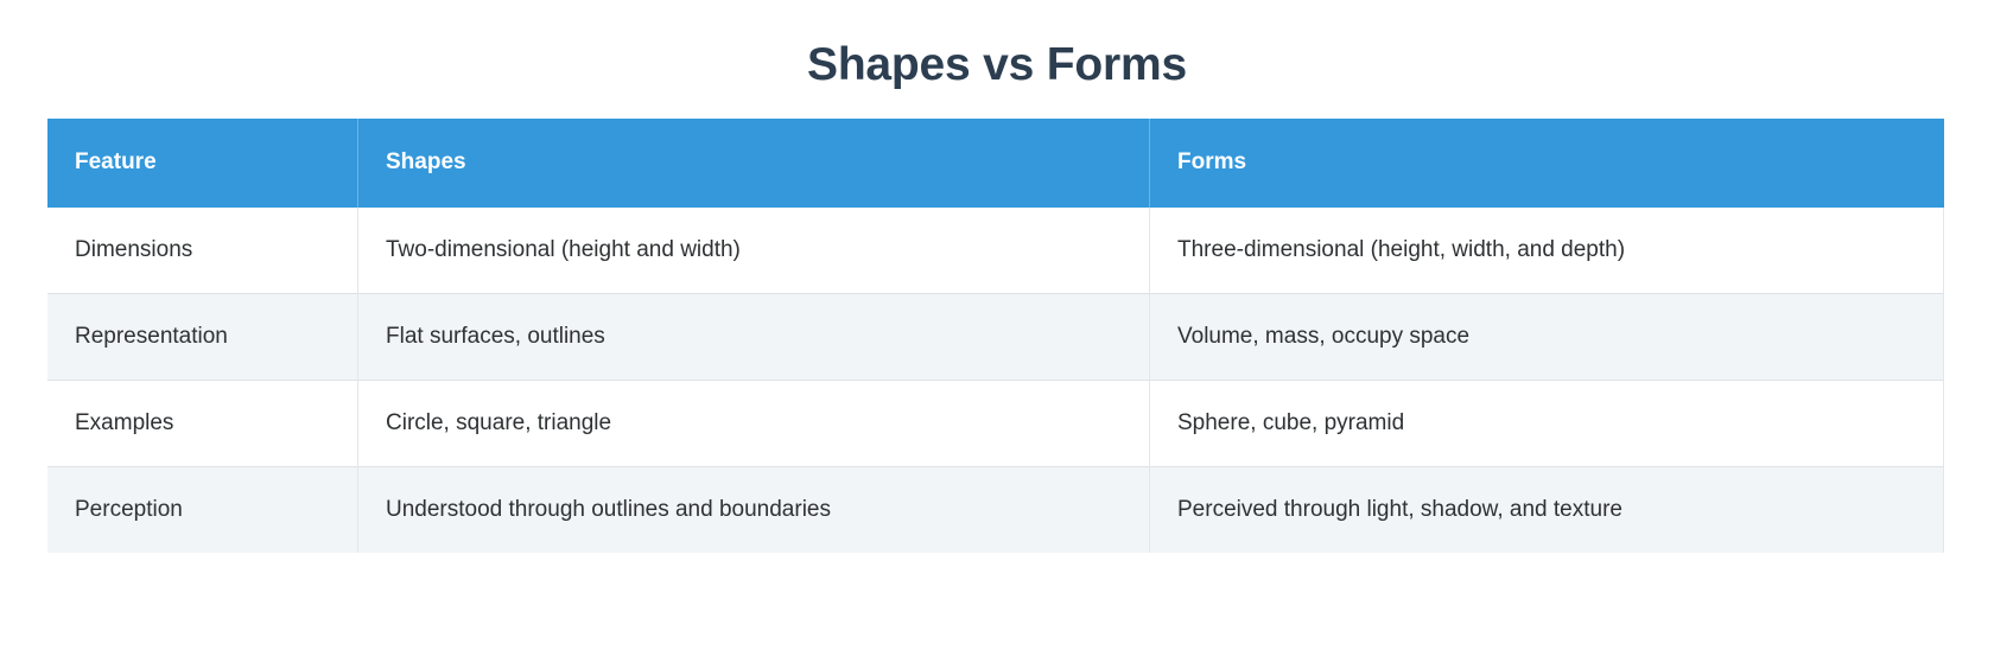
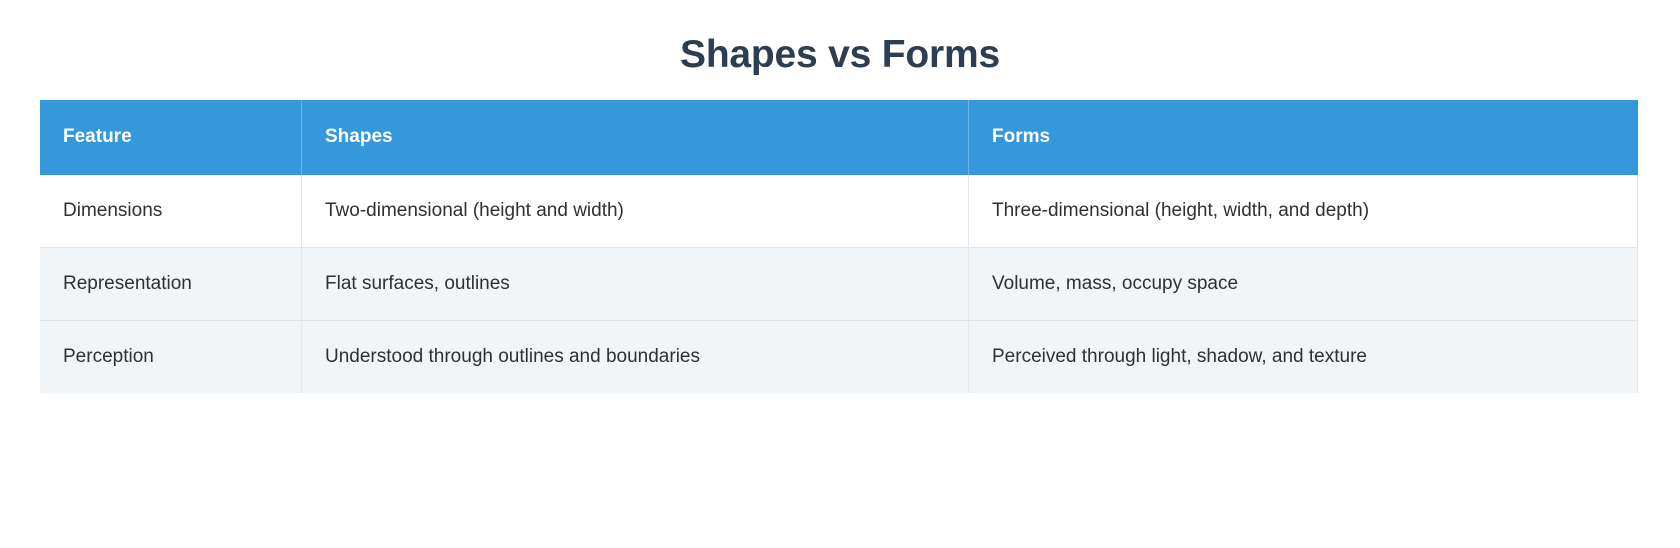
  Shapes vs Forms
  Feature	Shapes	Forms
  Dimensions	Two-dimensional (height and width)	Three-dimensional (height, width, and depth)
  Representation	Flat surfaces, outlines	Volume, mass, occupy space
- Examples	Circle, square, triangle	Sphere, cube, pyramid
  Perception	Understood through outlines and boundaries	Perceived through light, shadow, and texture
